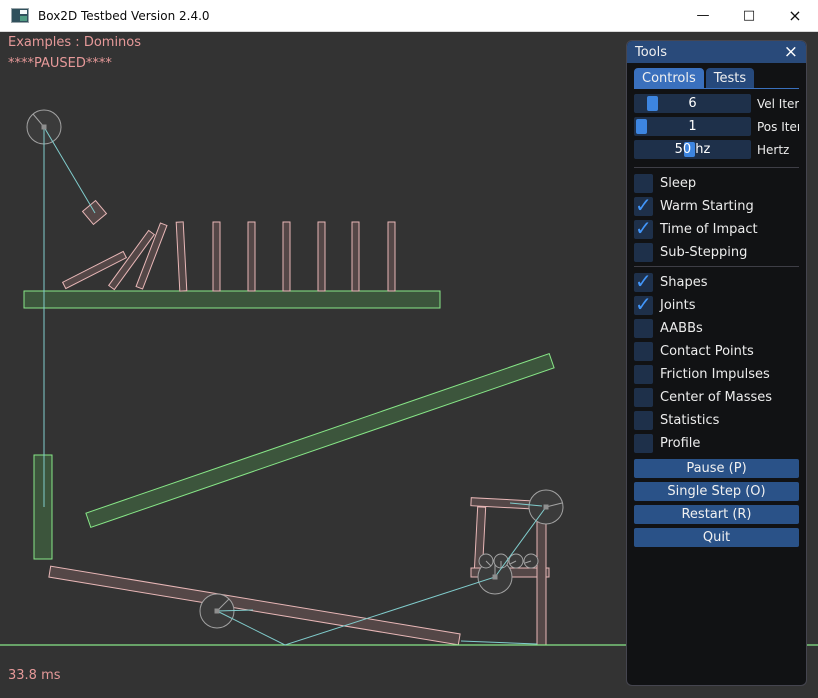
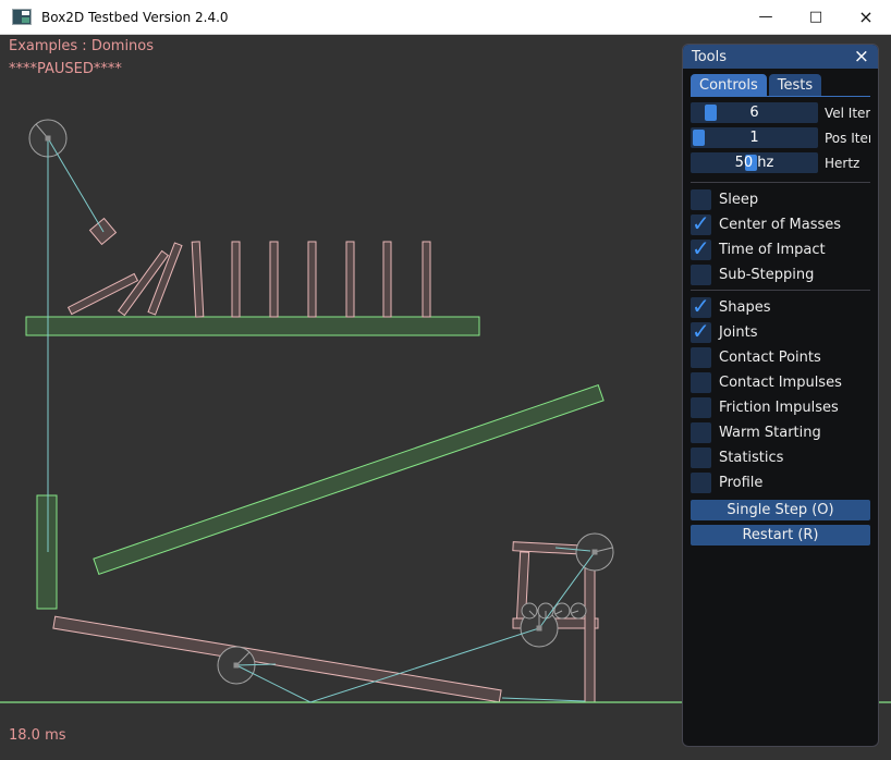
  Box2D Testbed Version 2.4.0
  —
  □
  ×
  Examples : Dominos
  ****PAUSED****
- 33.8 ms
+ 18.0 ms
  Tools
  ×
  Controls
  Tests
  6
  Vel Iter
  1
  Pos Ite
  50 hz
  Hertz
  Sleep
  ✓
- Warm Starting
+ Center of Masses
  ✓
  Time of Impact
  Sub-Stepping
  ✓
  Shapes
  ✓
  Joints
- AABBs
  Contact Points
+ Contact Impulses
  Friction Impulses
- Center of Masses
+ Warm Starting
  Statistics
  Profile
- Pause (P)
  Single Step (O)
  Restart (R)
- Quit
